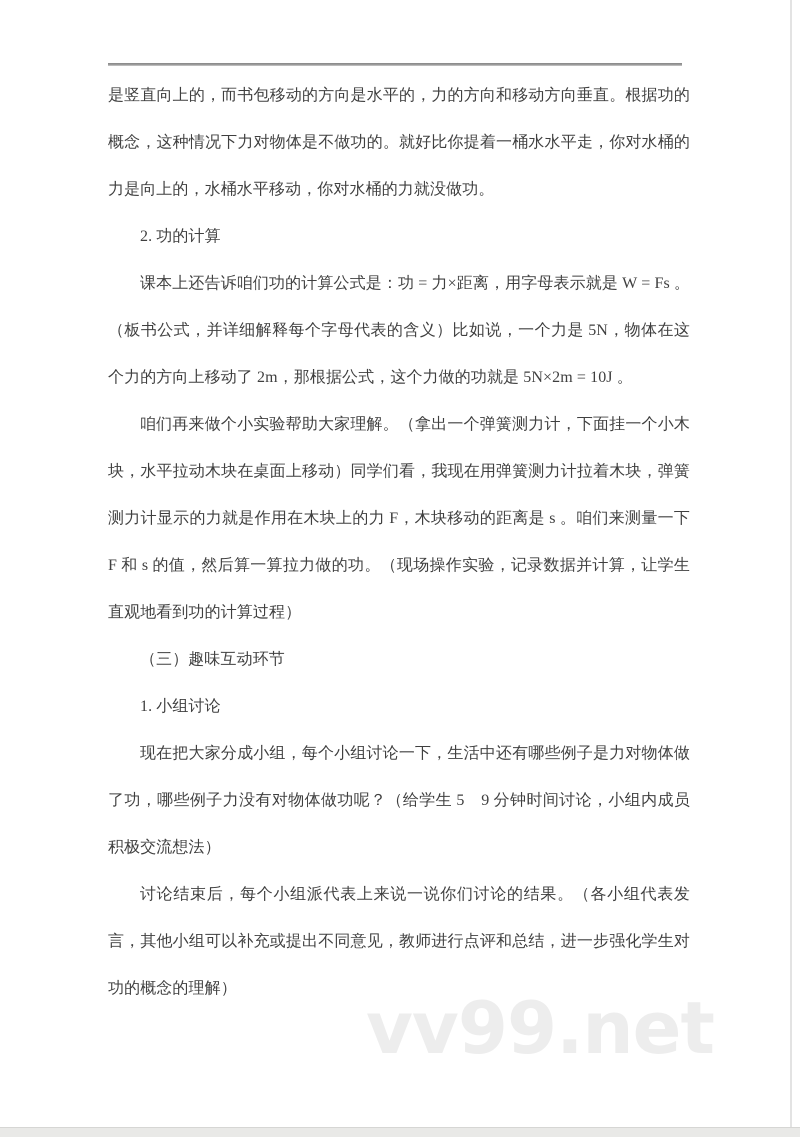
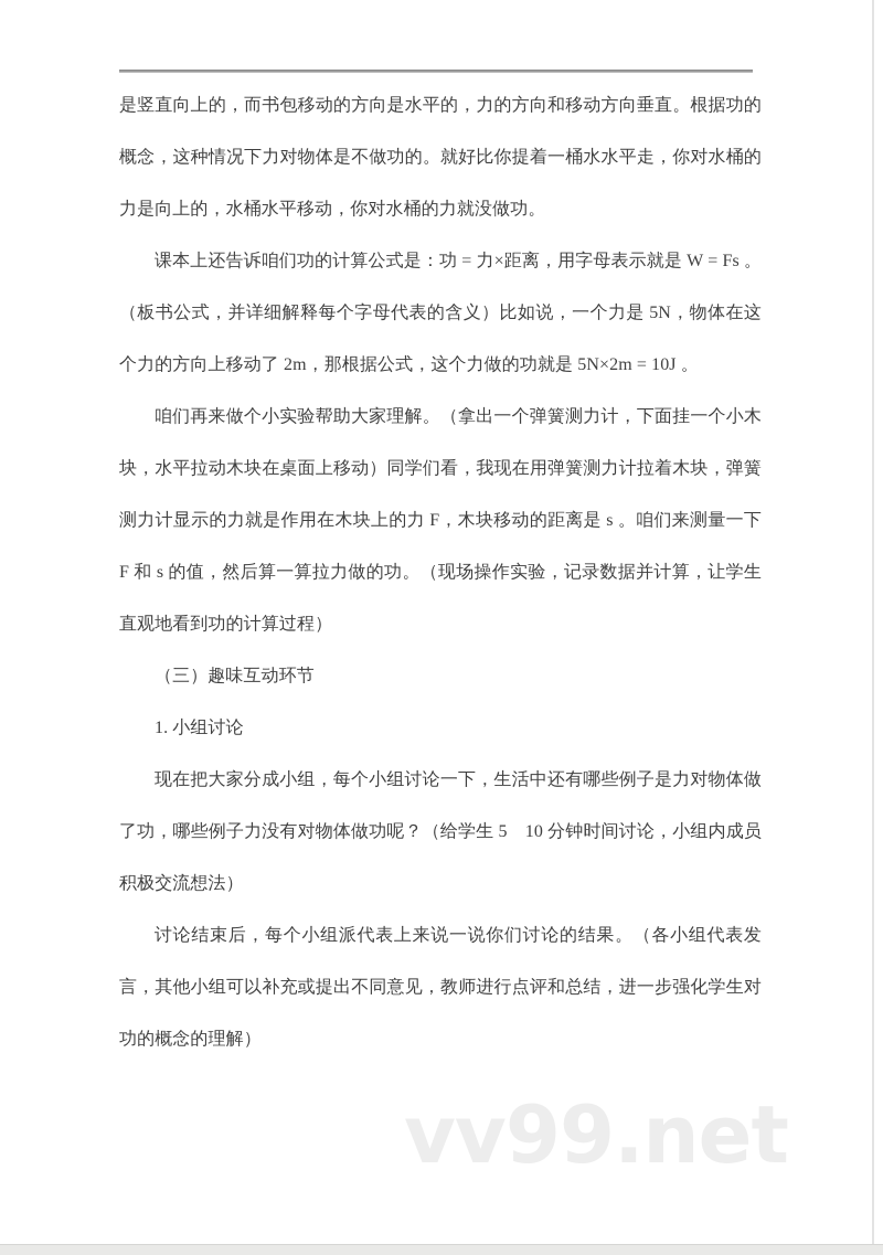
  是竖直向上的，而书包移动的方向是水平的，力的方向和移动方向垂直。根据功的概念，这种情况下力对物体是不做功的。就好比你提着一桶水水平走，你对水桶的力是向上的，水桶水平移动，你对水桶的力就没做功。
- 2. 功的计算
  课本上还告诉咱们功的计算公式是：功 = 力×距离，用字母表示就是 W = Fs 。（板书公式，并详细解释每个字母代表的含义）比如说，一个力是 5N，物体在这个力的方向上移动了 2m，那根据公式，这个力做的功就是 5N×2m = 10J 。
  咱们再来做个小实验帮助大家理解。（拿出一个弹簧测力计，下面挂一个小木块，水平拉动木块在桌面上移动）同学们看，我现在用弹簧测力计拉着木块，弹簧测力计显示的力就是作用在木块上的力 F，木块移动的距离是 s 。咱们来测量一下 F 和 s 的值，然后算一算拉力做的功。（现场操作实验，记录数据并计算，让学生直观地看到功的计算过程）
  （三）趣味互动环节
  1. 小组讨论
- 现在把大家分成小组，每个小组讨论一下，生活中还有哪些例子是力对物体做了功，哪些例子力没有对物体做功呢？（给学生 5 9 分钟时间讨论，小组内成员积极交流想法）
+ 现在把大家分成小组，每个小组讨论一下，生活中还有哪些例子是力对物体做了功，哪些例子力没有对物体做功呢？（给学生 5 10 分钟时间讨论，小组内成员积极交流想法）
  讨论结束后，每个小组派代表上来说一说你们讨论的结果。（各小组代表发言，其他小组可以补充或提出不同意见，教师进行点评和总结，进一步强化学生对功的概念的理解）
